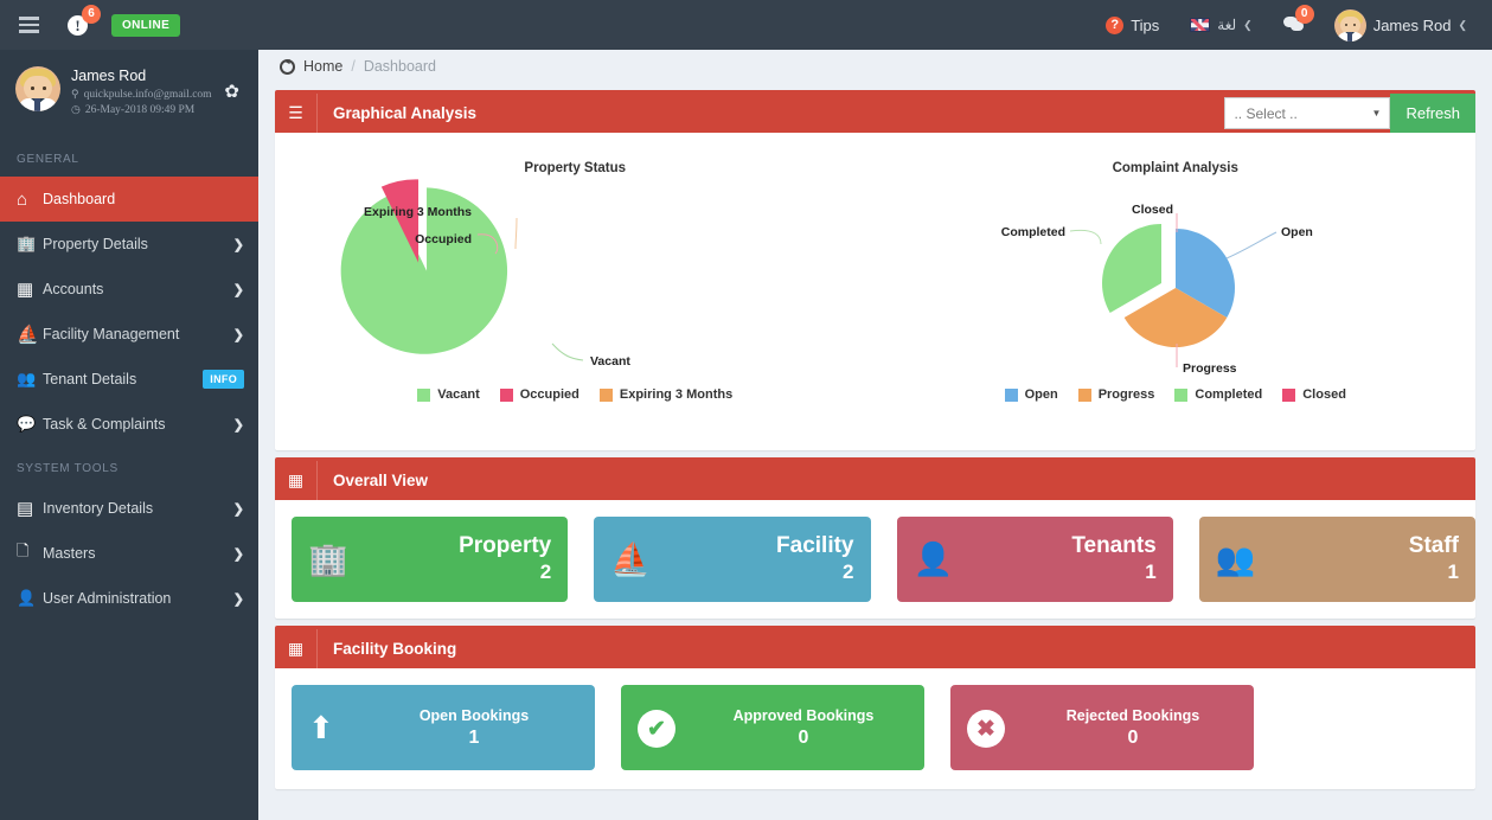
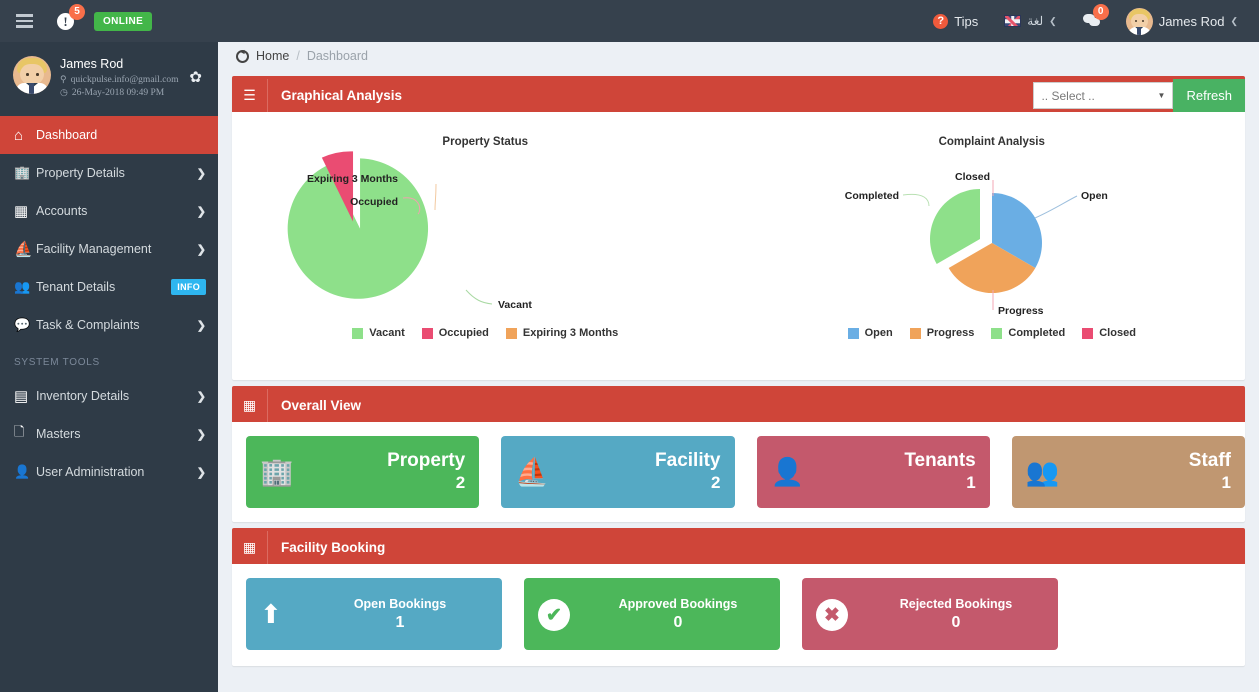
  !
- 6
+ 5
  ONLINE
  ?
  Tips
  لغة
  ❮
  0
  James Rod
  ❮
  James Rod
  ⚲
  quickpulse.info@gmail.com
  ◷
  26-May-2018 09:49 PM
  ✿
- GENERAL
  ⌂
  Dashboard
  🏢
  Property Details
  ❯
  ▦
  Accounts
  ❯
  ⛵
  Facility Management
  ❯
  👥
  Tenant Details
  INFO
  💬
  Task & Complaints
  ❯
  SYSTEM TOOLS
  ▤
  Inventory Details
  ❯
  🗋
  Masters
  ❯
  👤
  User Administration
  ❯
  Home
  /
  Dashboard
  ☰
  Graphical Analysis
  .. Select ..
  ▼
  Refresh
  Property Status
  Expiring 3 Months
  Occupied
  Vacant
  Vacant
  Occupied
  Expiring 3 Months
  Complaint Analysis
  Closed
  Completed
  Open
  Progress
  Open
  Progress
  Completed
  Closed
  ▦
  Overall View
  🏢
  Property
  2
  ⛵
  Facility
  2
  👤
  Tenants
  1
  👥
  Staff
  1
  ▦
  Facility Booking
  ⬆
  Open Bookings
  1
  ✔
  Approved Bookings
  0
  ✖
  Rejected Bookings
  0
